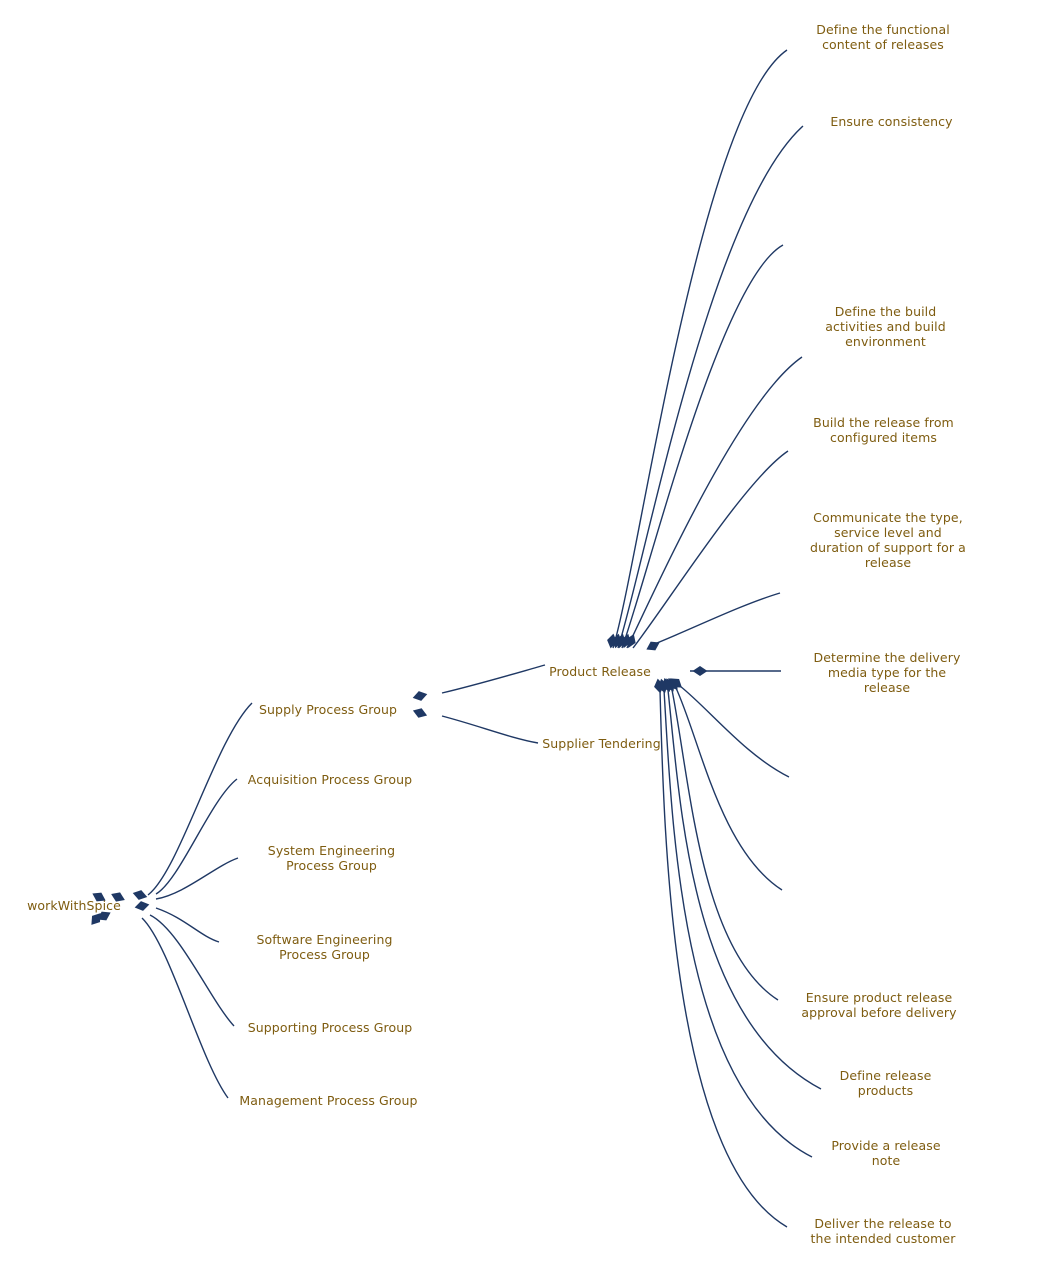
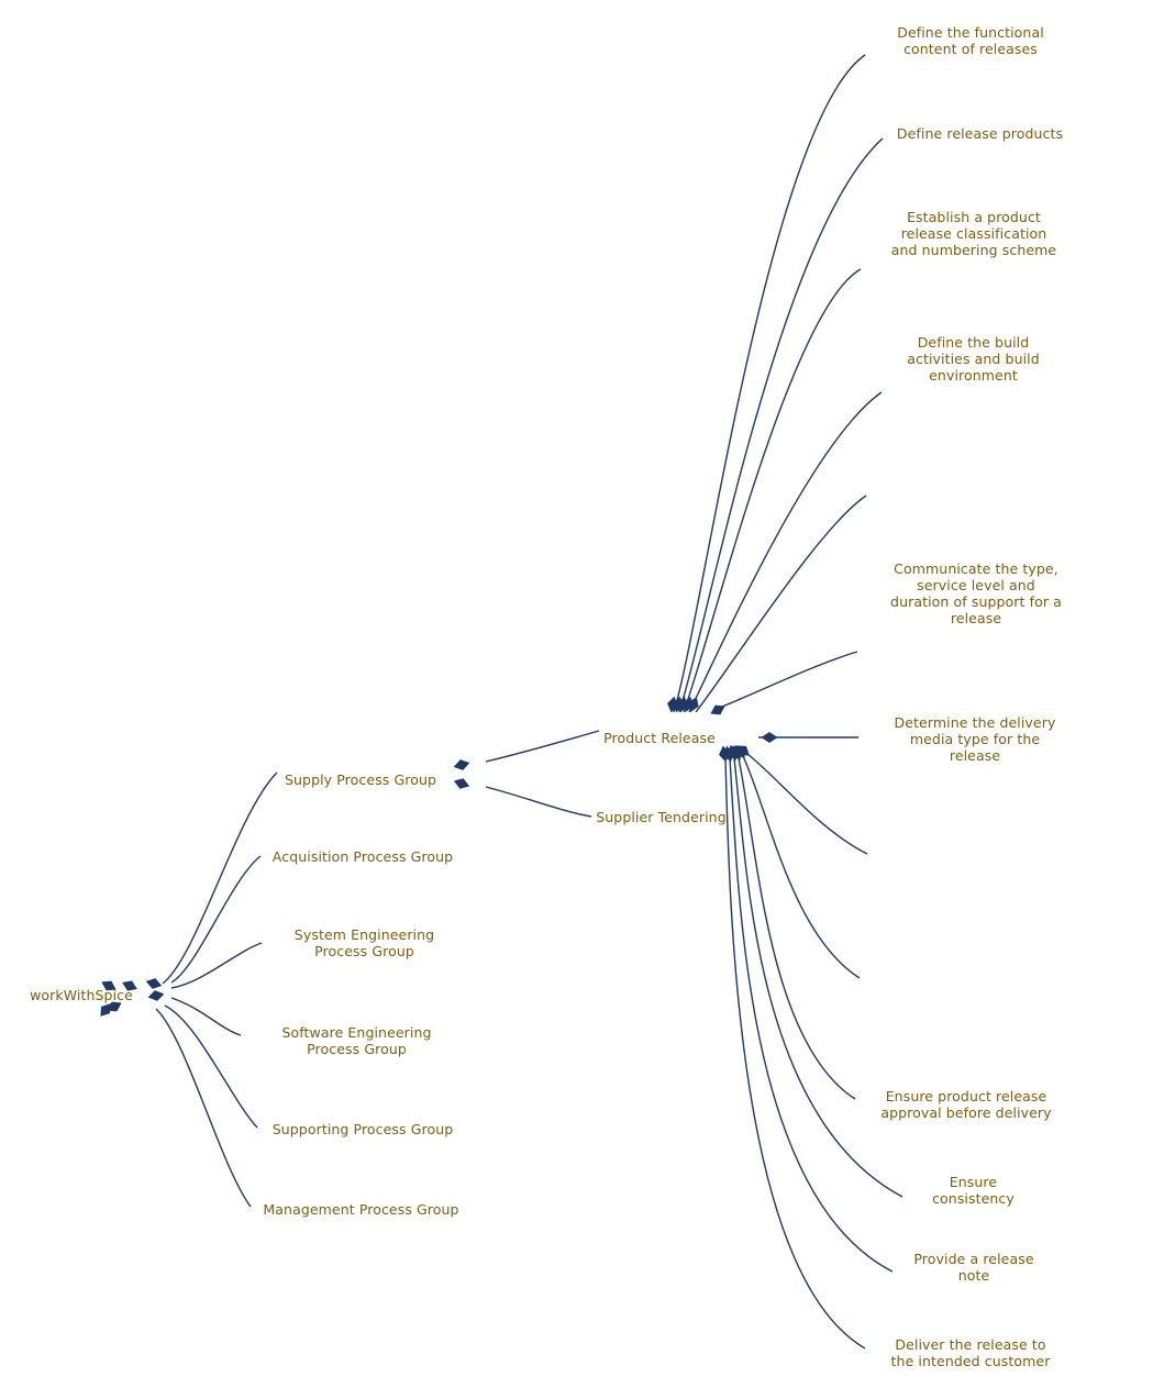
  workWithSpice
  Supply Process Group
  Acquisition Process Group
  System Engineering
  Process Group
  Software Engineering
  Process Group
  Supporting Process Group
  Management Process Group
  Product Release
  Supplier Tendering
  Define the functional
  content of releases
- Ensure consistency
+ Define release products
+ Establish a product
+ release classification
+ and numbering scheme
  Define the build
  activities and build
  environment
- Build the release from
- configured items
  Communicate the type,
  service level and
  duration of support for a
  release
  Determine the delivery
  media type for the
  release
  Ensure product release
  approval before delivery
- Define release products
+ Ensure consistency
  Provide a release note
  Deliver the release to
  the intended customer
